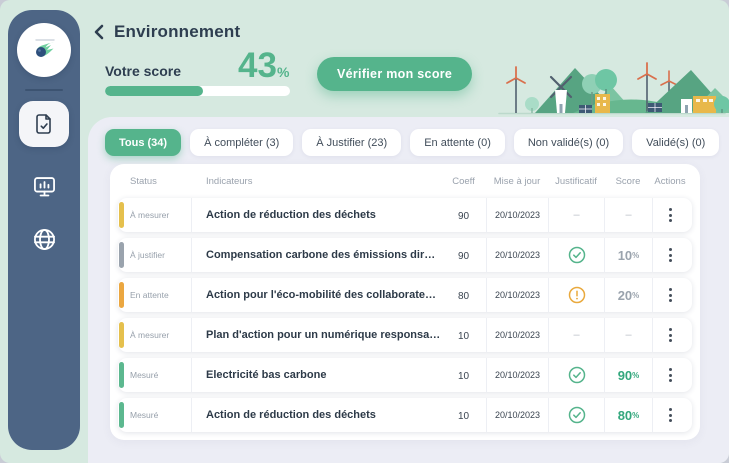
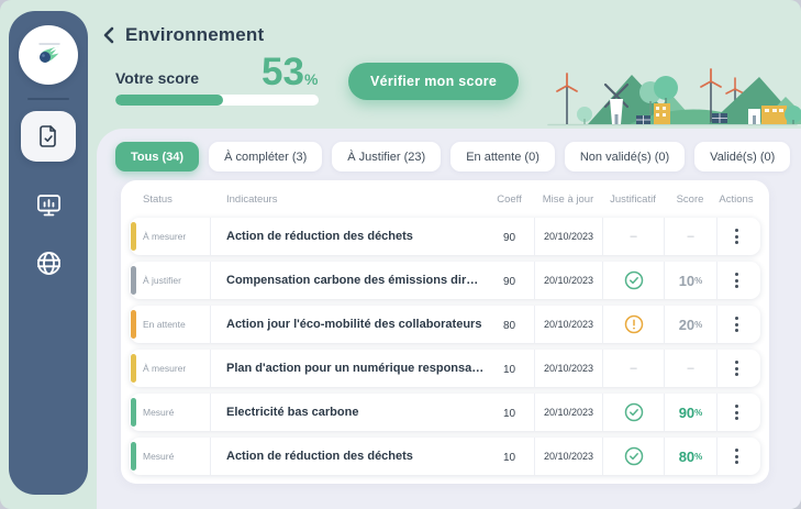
  Environnement
  Votre score
- 43%
+ 53%
  Vérifier mon score
  Tous (34)
  À compléter (3)
  À Justifier (23)
  En attente (0)
  Non validé(s) (0)
  Validé(s) (0)
  Status
  Indicateurs
  Coeff
  Mise à jour
  Justificatif
  Score
  Actions
  À mesurer
  Action de réduction des déchets
  90
  20/10/2023
  –
  –
  À justifier
  Compensation carbone des émissions direct
  90
  20/10/2023
  10
  %
  En attente
- Action pour l'éco-mobilité des collaborateurs
+ Action jour l'éco-mobilité des collaborateurs
  80
  20/10/2023
  20
  %
  À mesurer
  Plan d'action pour un numérique responsabl
  10
  20/10/2023
  –
  –
  Mesuré
  Electricité bas carbone
  10
  20/10/2023
  90
  %
  Mesuré
  Action de réduction des déchets
  10
  20/10/2023
  80
  %
